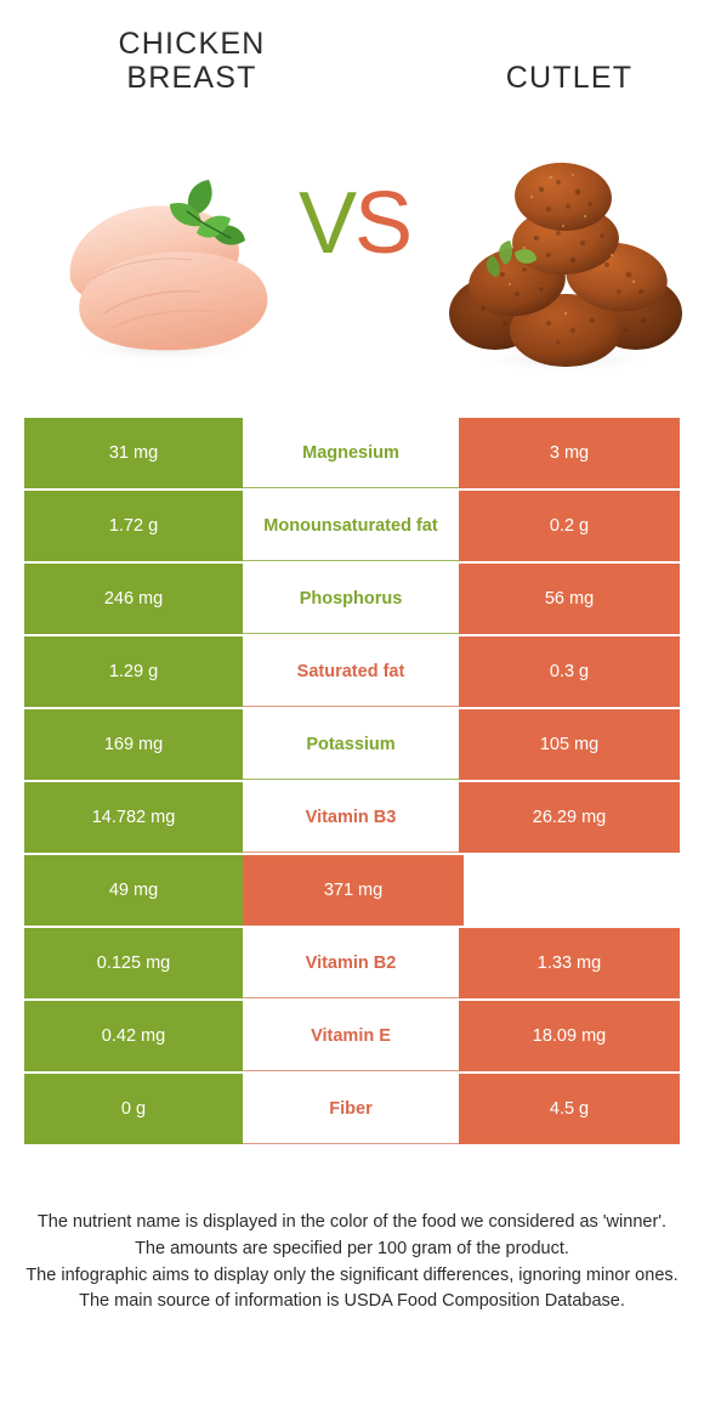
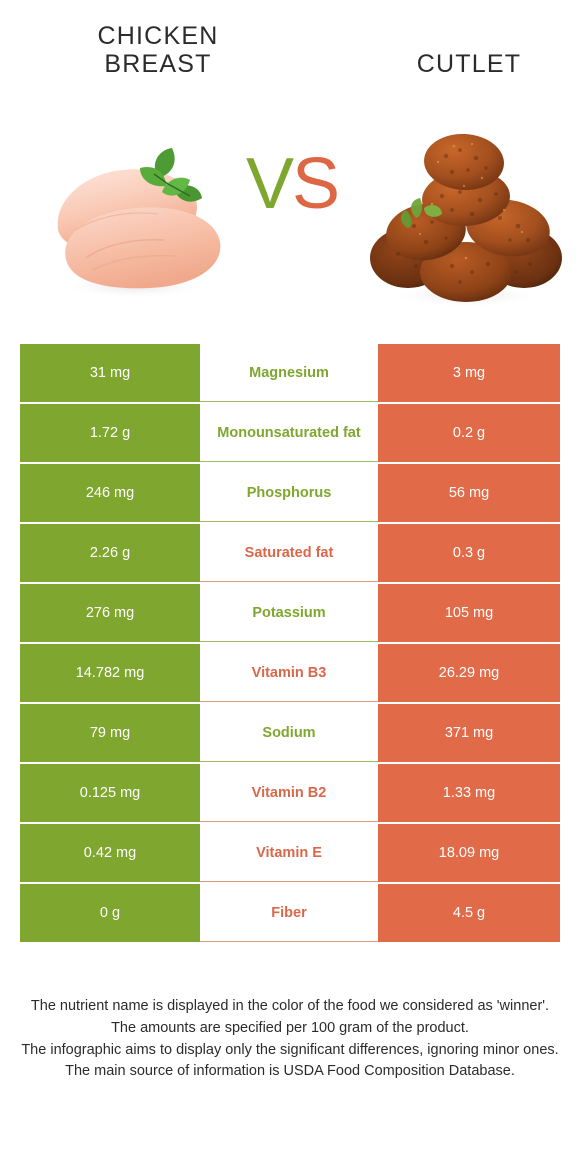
  CHICKEN BREAST
  CUTLET
  VS
  31 mg
  Magnesium
  3 mg
  1.72 g
  Monounsaturated fat
  0.2 g
  246 mg
  Phosphorus
  56 mg
- 1.29 g
+ 2.26 g
  Saturated fat
  0.3 g
- 169 mg
+ 276 mg
  Potassium
  105 mg
  14.782 mg
  Vitamin B3
  26.29 mg
- 49 mg
+ 79 mg
+ Sodium
  371 mg
  0.125 mg
  Vitamin B2
  1.33 mg
  0.42 mg
  Vitamin E
  18.09 mg
  0 g
  Fiber
  4.5 g
  The nutrient name is displayed in the color of the food we considered as 'winner'.
  The amounts are specified per 100 gram of the product.
  The infographic aims to display only the significant differences, ignoring minor ones.
  The main source of information is USDA Food Composition Database.
